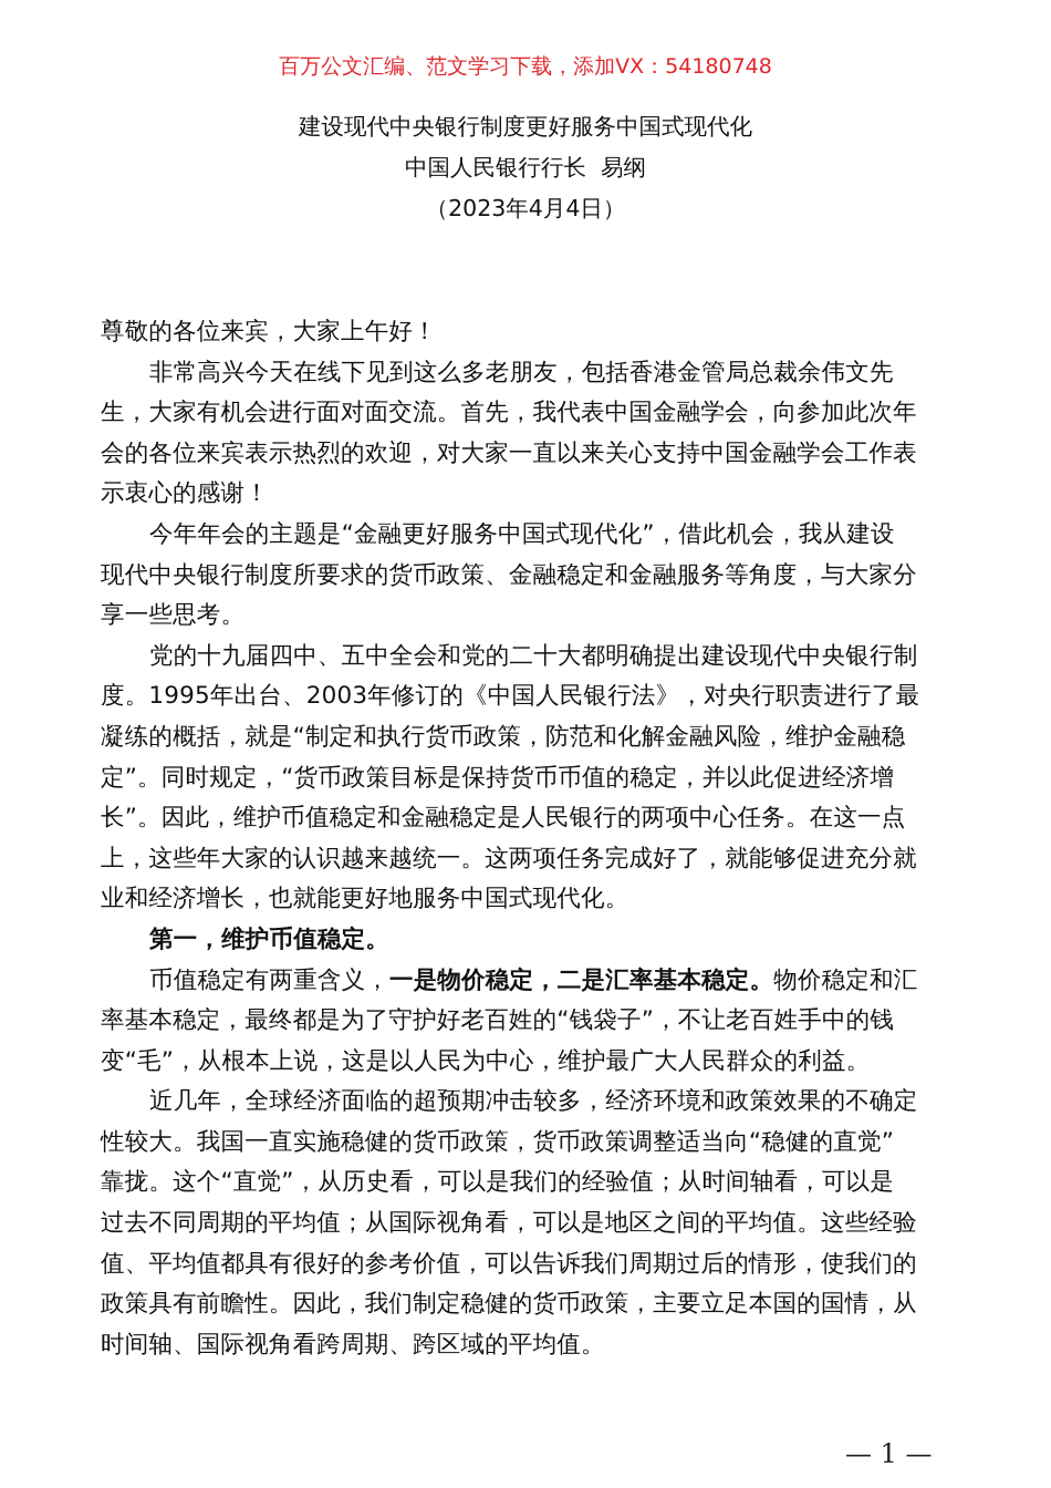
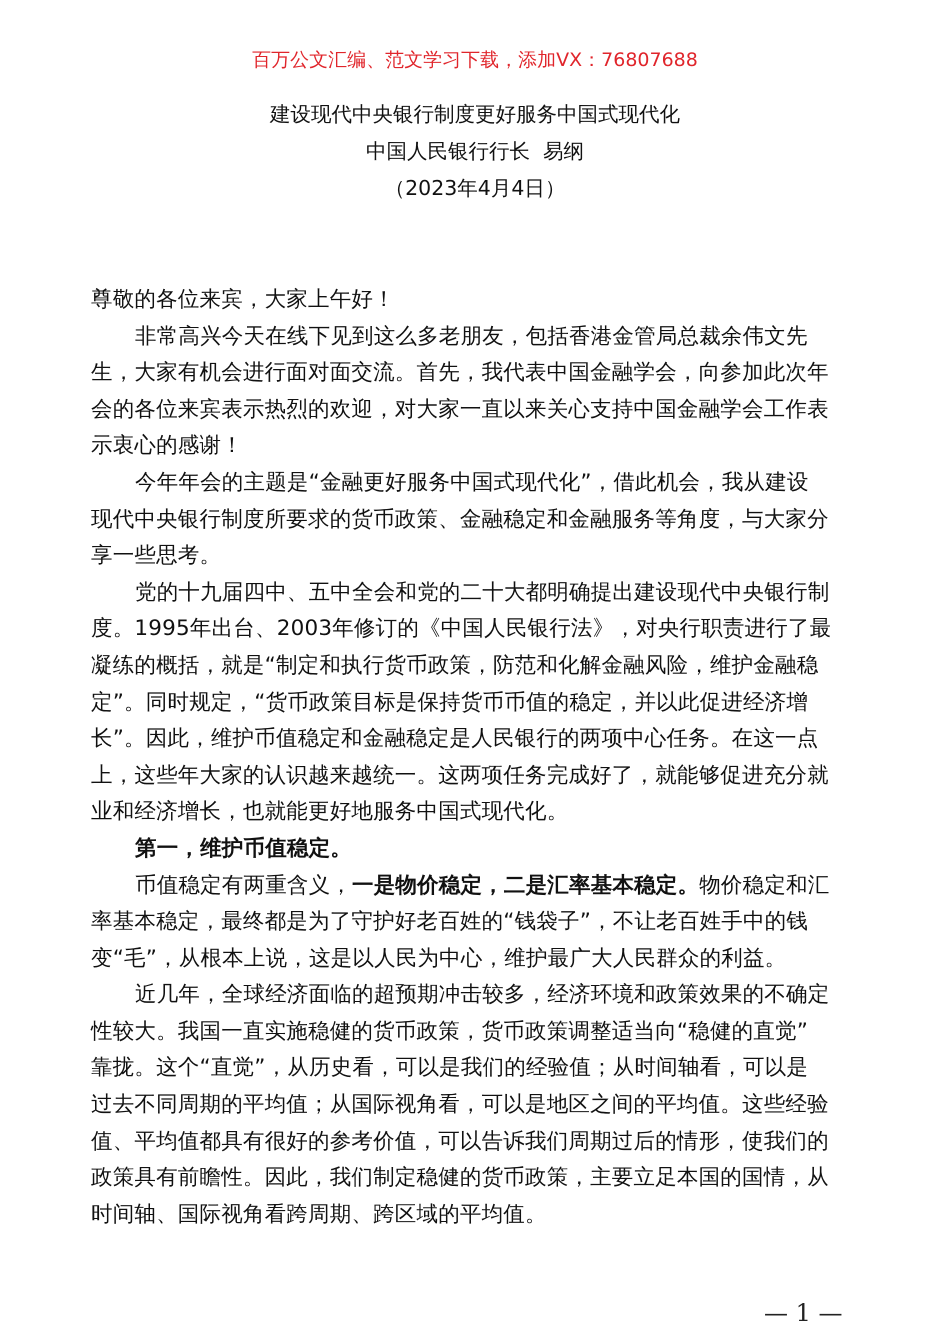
- 百万公文汇编、范文学习下载，添加VX：54180748
+ 百万公文汇编、范文学习下载，添加VX：76807688
  建设现代中央银行制度更好服务中国式现代化
  中国人民银行行长 易纲
  （2023年4月4日）
  尊敬的各位来宾，大家上午好！
  非常高兴今天在线下见到这么多老朋友，包括香港金管局总裁余伟文先
  生，大家有机会进行面对面交流。首先，我代表中国金融学会，向参加此次年
  会的各位来宾表示热烈的欢迎，对大家一直以来关心支持中国金融学会工作表
  示衷心的感谢！
  今年年会的主题是“金融更好服务中国式现代化”，借此机会，我从建设
  现代中央银行制度所要求的货币政策、金融稳定和金融服务等角度，与大家分
  享一些思考。
  党的十九届四中、五中全会和党的二十大都明确提出建设现代中央银行制
  度。1995年出台、2003年修订的《中国人民银行法》，对央行职责进行了最
  凝练的概括，就是“制定和执行货币政策，防范和化解金融风险，维护金融稳
  定”。同时规定，“货币政策目标是保持货币币值的稳定，并以此促进经济增
  长”。因此，维护币值稳定和金融稳定是人民银行的两项中心任务。在这一点
  上，这些年大家的认识越来越统一。这两项任务完成好了，就能够促进充分就
  业和经济增长，也就能更好地服务中国式现代化。
  第一，维护币值稳定。
  币值稳定有两重含义，一是物价稳定，二是汇率基本稳定。物价稳定和汇
  率基本稳定，最终都是为了守护好老百姓的“钱袋子”，不让老百姓手中的钱
  变“毛”，从根本上说，这是以人民为中心，维护最广大人民群众的利益。
  近几年，全球经济面临的超预期冲击较多，经济环境和政策效果的不确定
  性较大。我国一直实施稳健的货币政策，货币政策调整适当向“稳健的直觉”
  靠拢。这个“直觉”，从历史看，可以是我们的经验值；从时间轴看，可以是
  过去不同周期的平均值；从国际视角看，可以是地区之间的平均值。这些经验
  值、平均值都具有很好的参考价值，可以告诉我们周期过后的情形，使我们的
  政策具有前瞻性。因此，我们制定稳健的货币政策，主要立足本国的国情，从
  时间轴、国际视角看跨周期、跨区域的平均值。
  — 1 —
